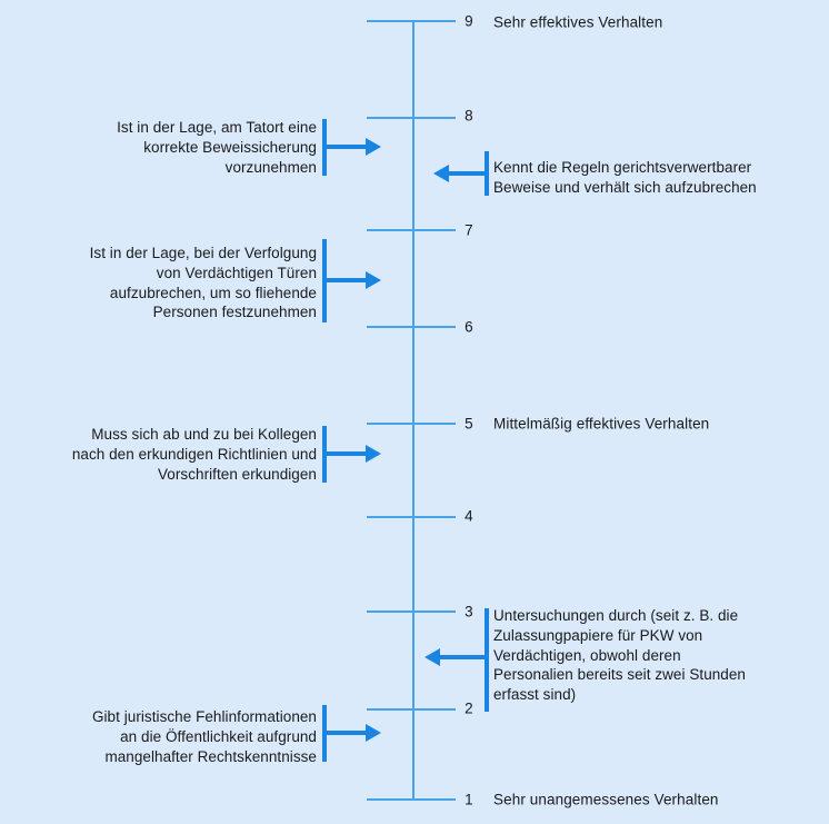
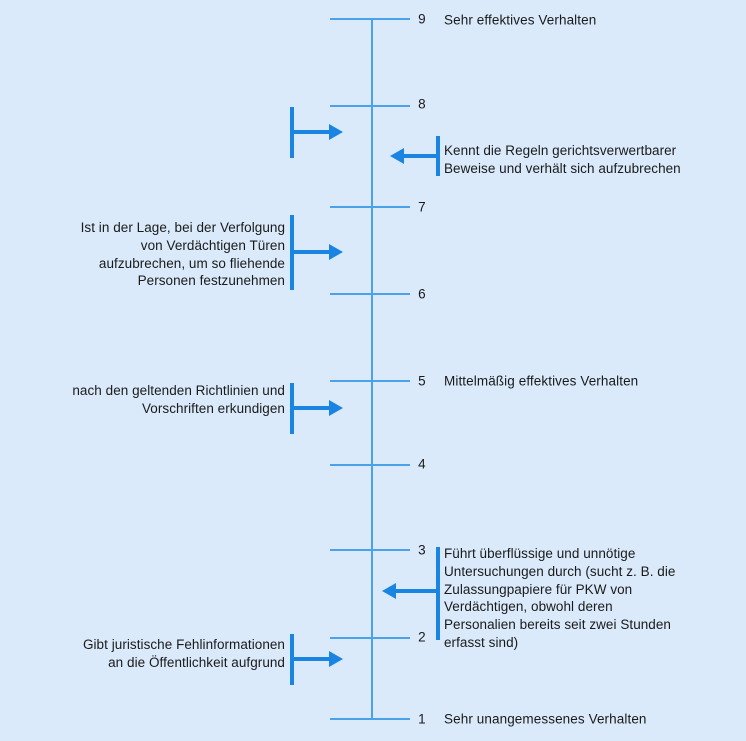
  9
  8
  7
  6
  5
  4
  3
  2
  1
  Sehr effektives Verhalten
  Mittelmäßig effektives Verhalten
  Sehr unangemessenes Verhalten
- Ist in der Lage, am Tatort eine
- korrekte Beweissicherung
- vorzunehmen
  Kennt die Regeln gerichtsverwertbarer
  Beweise und verhält sich aufzubrechen
  Ist in der Lage, bei der Verfolgung
  von Verdächtigen Türen
  aufzubrechen, um so fliehende
  Personen festzunehmen
- Muss sich ab und zu bei Kollegen
- nach den erkundigen Richtlinien und
+ nach den geltenden Richtlinien und
  Vorschriften erkundigen
+ Führt überflüssige und unnötige
- Untersuchungen durch (seit z. B. die
+ Untersuchungen durch (sucht z. B. die
  Zulassungpapiere für PKW von
  Verdächtigen, obwohl deren
  Personalien bereits seit zwei Stunden
  erfasst sind)
  Gibt juristische Fehlinformationen
  an die Öffentlichkeit aufgrund
- mangelhafter Rechtskenntnisse
